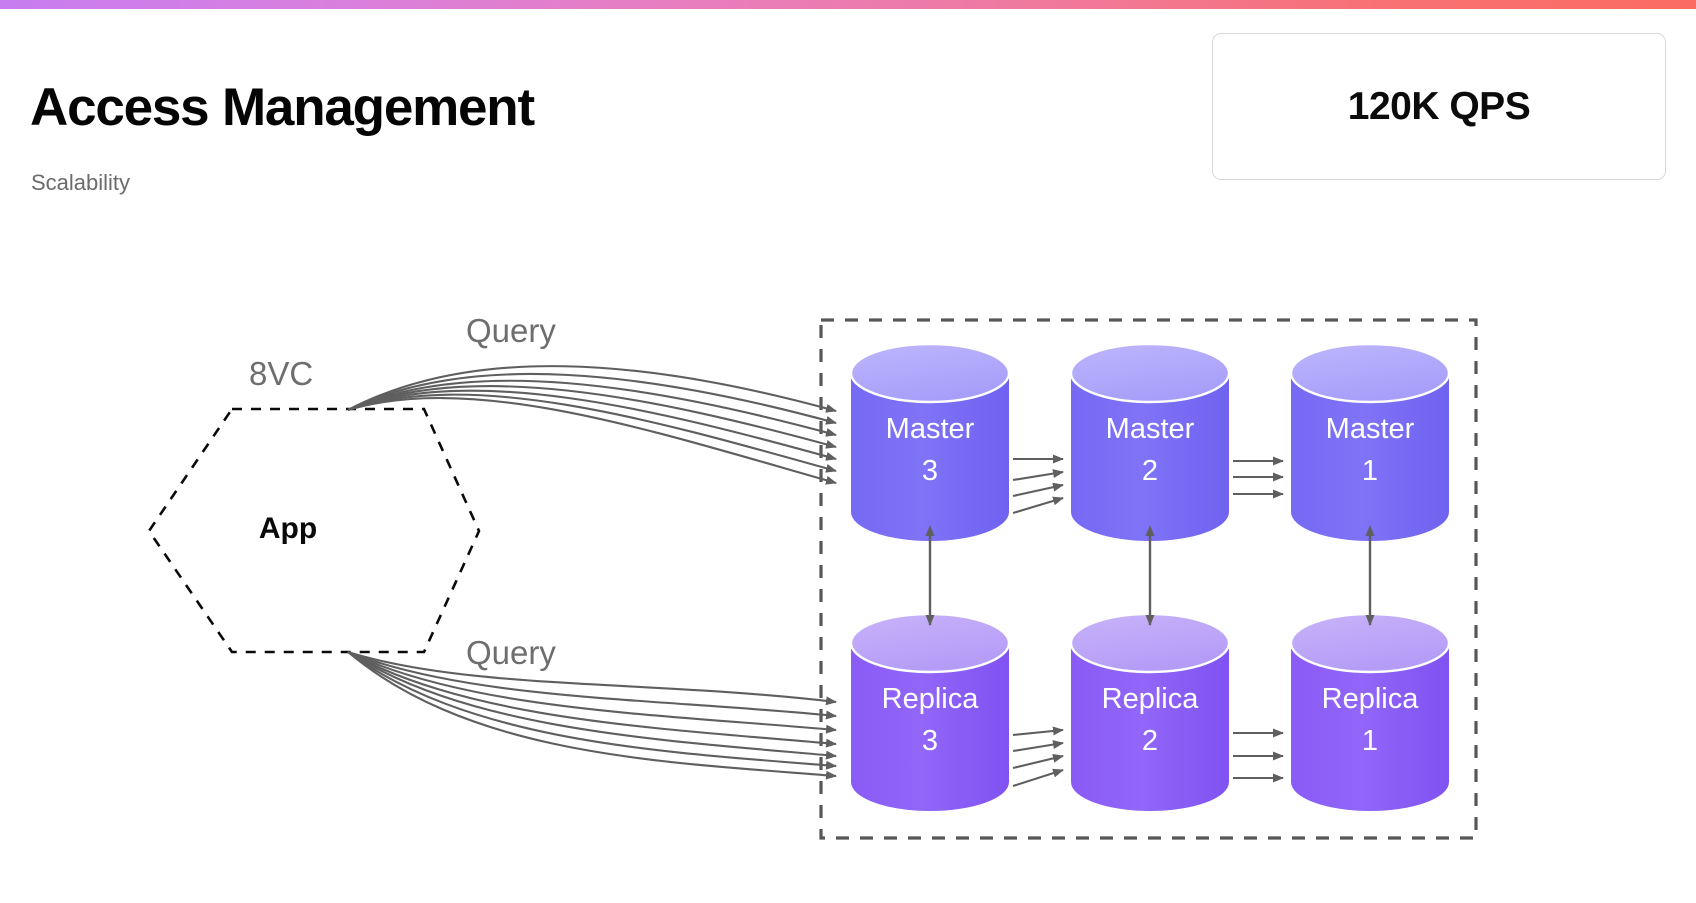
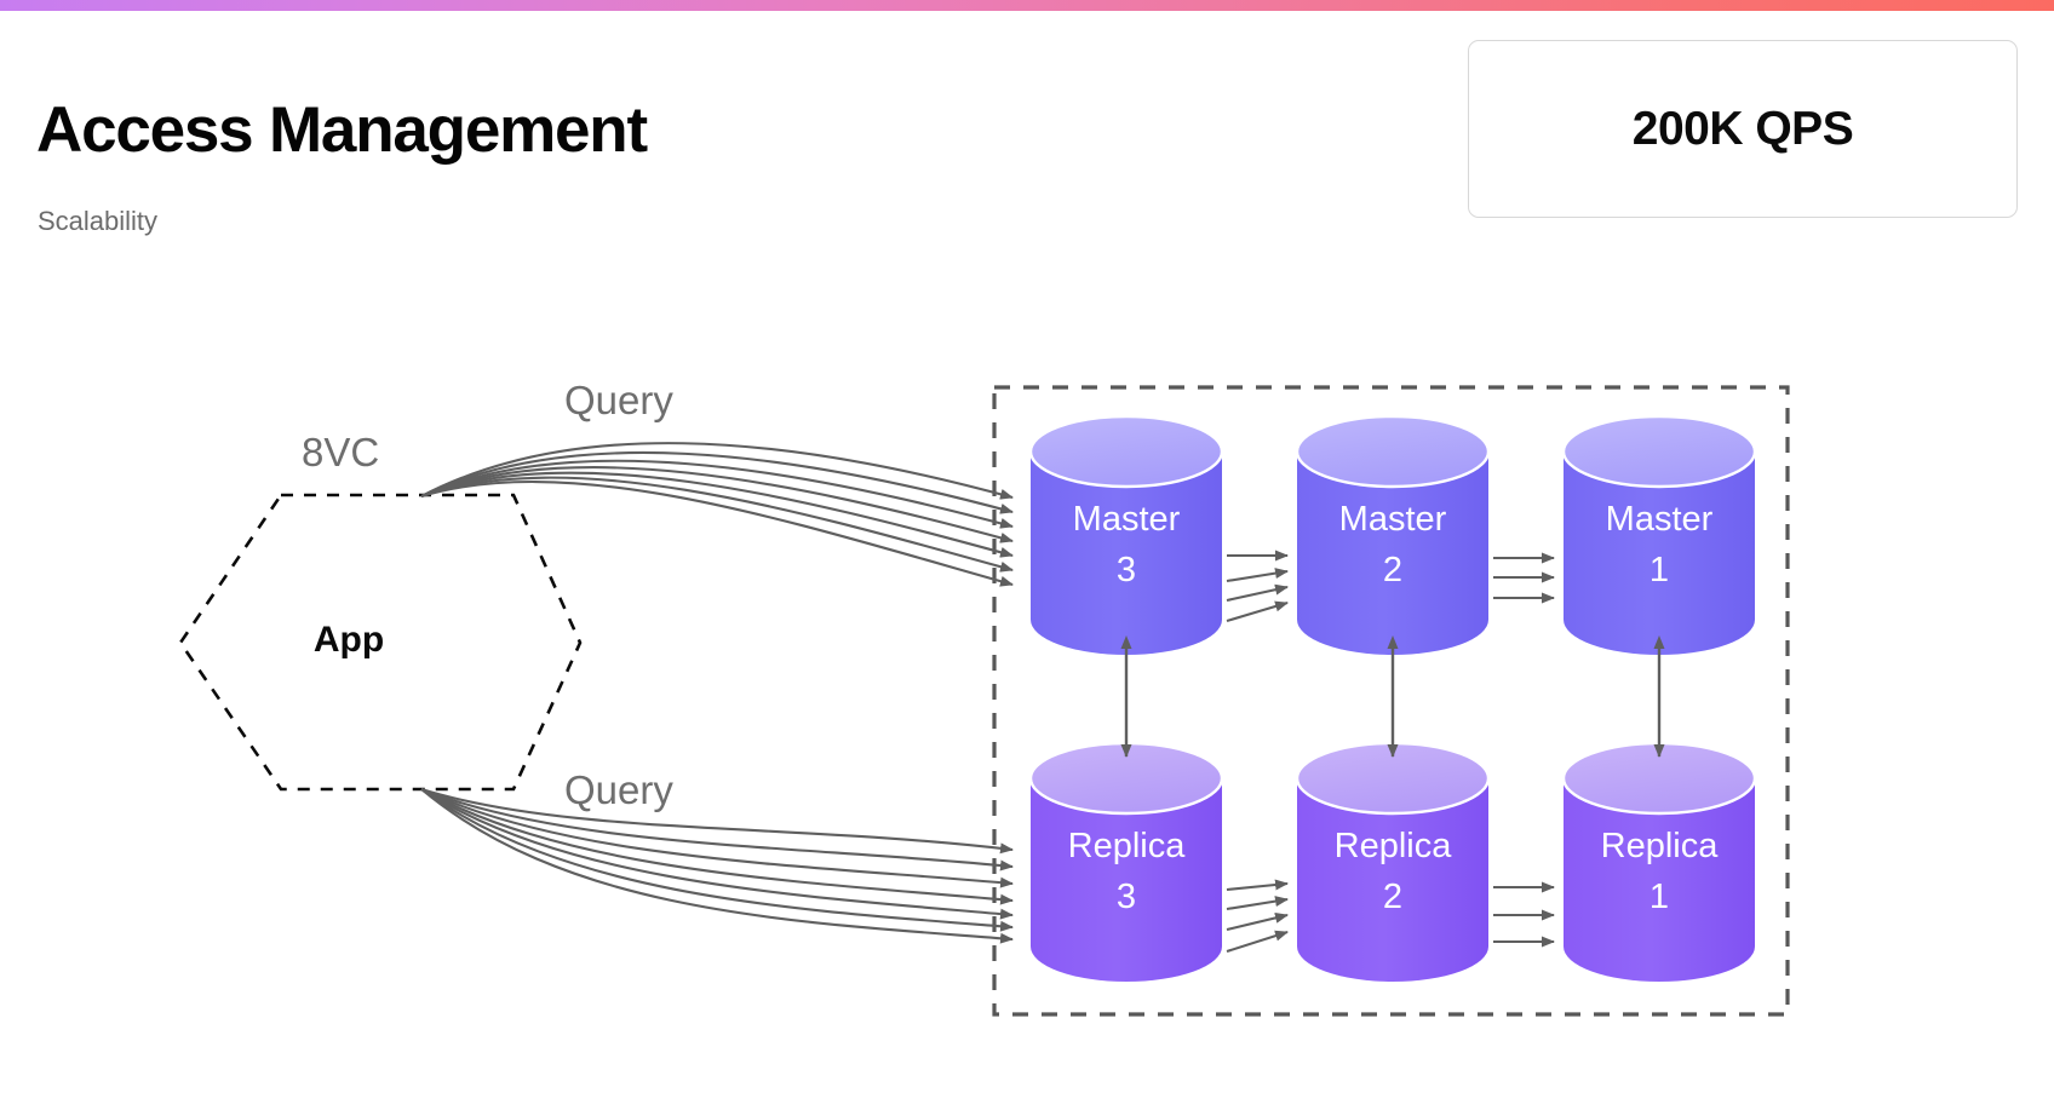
  Access Management
  Scalability
- 120K QPS
+ 200K QPS
  8VC
  Query
  Query
  App
  Master
  3
  Master
  2
  Master
  1
  Replica
  3
  Replica
  2
  Replica
  1
